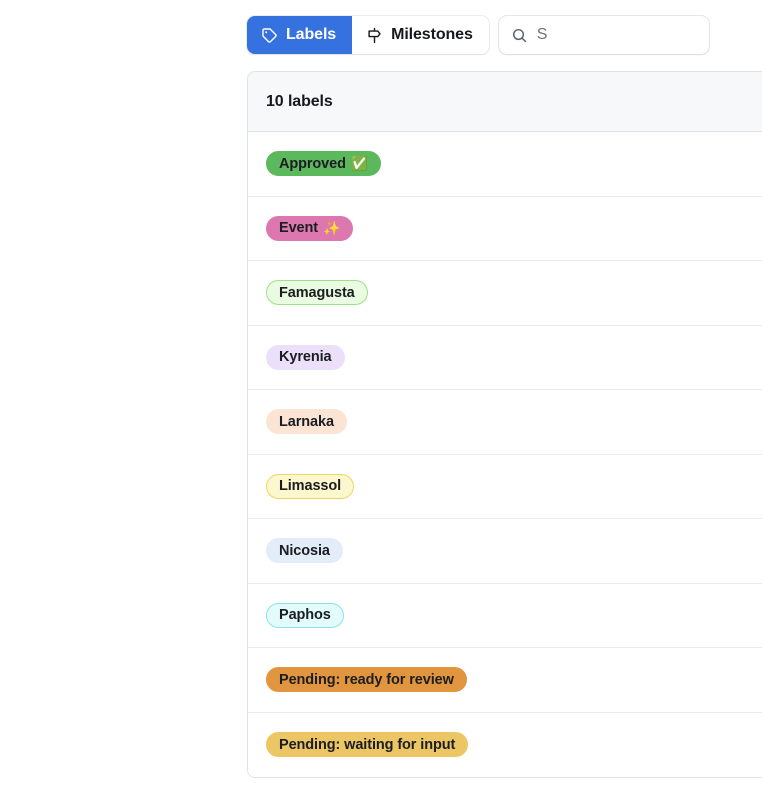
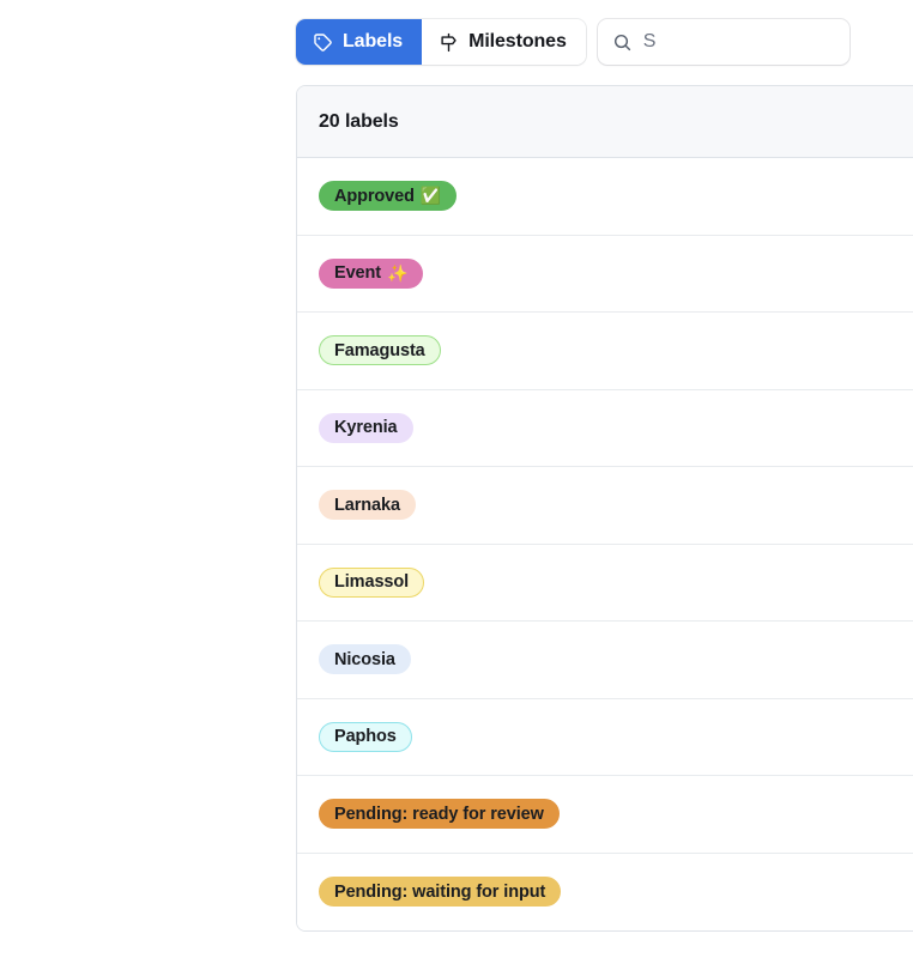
  Labels
  Milestones
  S
- 10 labels
+ 20 labels
  Approved
  ✅
  Event
  ✨
  Famagusta
  Kyrenia
  Larnaka
  Limassol
  Nicosia
  Paphos
  Pending: ready for review
  Pending: waiting for input
